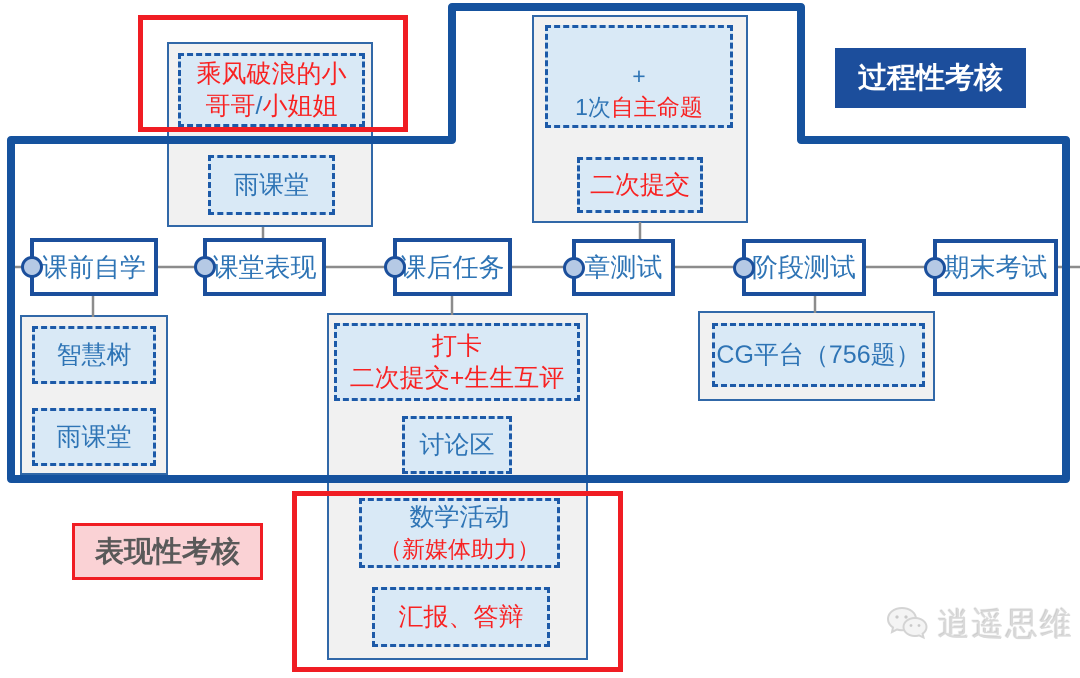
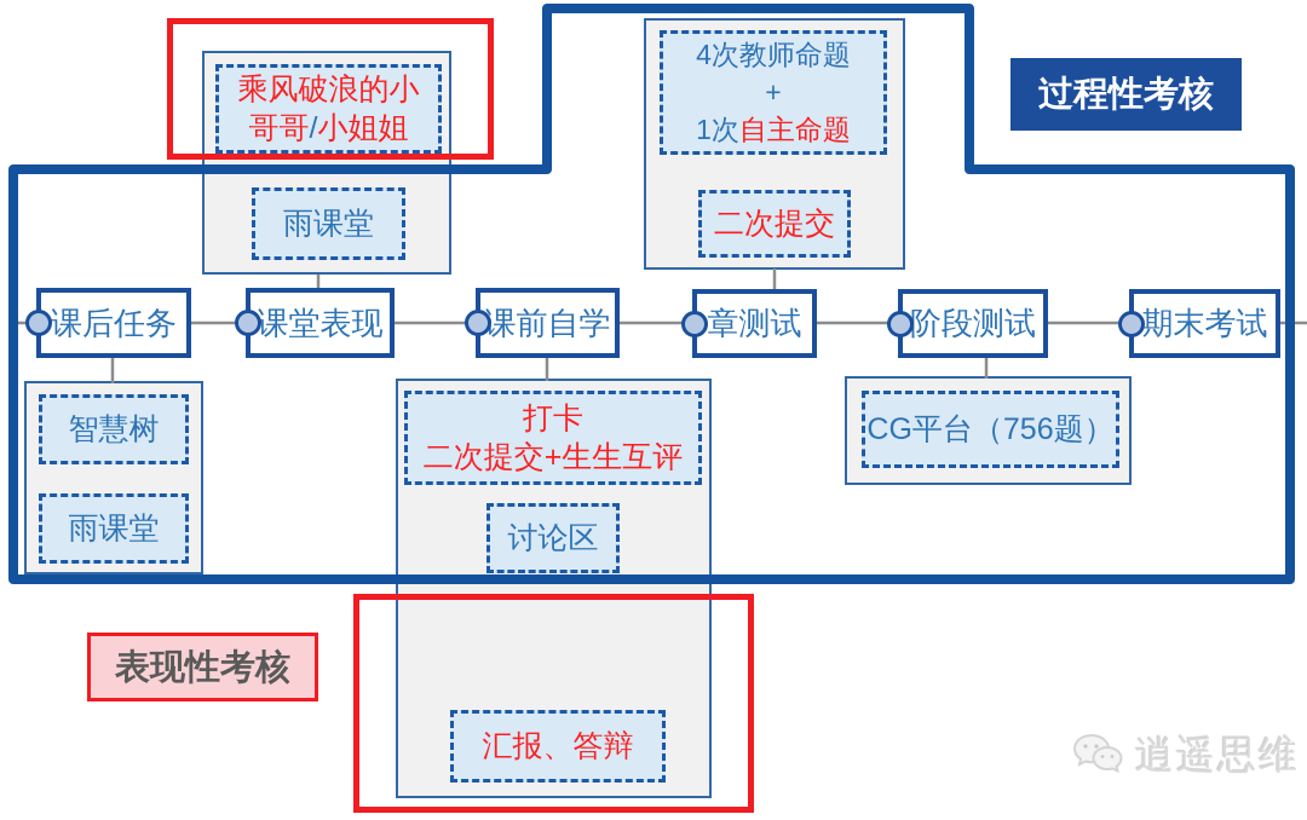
  乘风破浪的小
  哥哥/小姐姐
  雨课堂
+ 4次教师命题
  +
  1次自主命题
  二次提交
  智慧树
  雨课堂
  打卡
  二次提交+生生互评
  讨论区
- 数学活动
- （新媒体助力）
  汇报、答辩
  CG平台（756题）
- 课前自学
+ 课后任务
  课堂表现
- 课后任务
+ 课前自学
  章测试
  阶段测试
  期末考试
  过程性考核
  表现性考核
  逍遥思维
